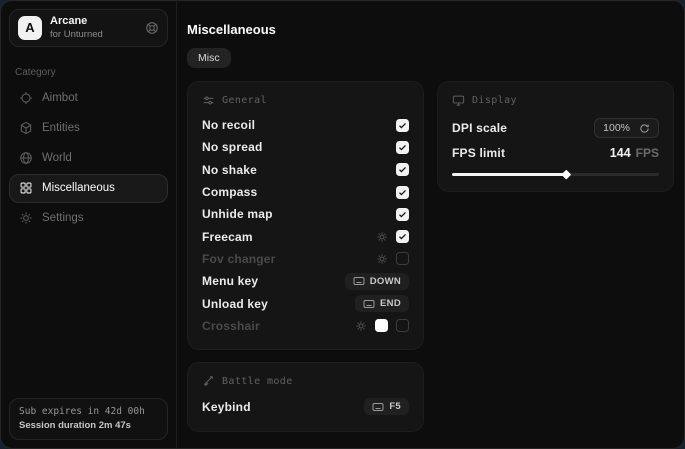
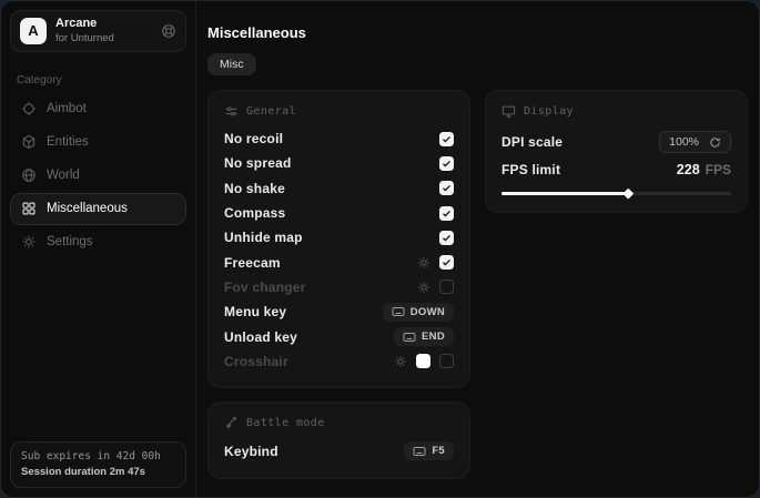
  A
  Arcane
  for Unturned
  Category
  Aimbot
  Entities
  World
  Miscellaneous
  Settings
  Sub expires in 42d 00h
  Session duration 2m 47s
  Miscellaneous
  Misc
  General
  No recoil
  No spread
  No shake
  Compass
  Unhide map
  Freecam
  Fov changer
  Menu key
  DOWN
  Unload key
  END
  Crosshair
  Battle mode
  Keybind
  F5
  Display
  DPI scale
  100%
  FPS limit
- 144
+ 228
  FPS
